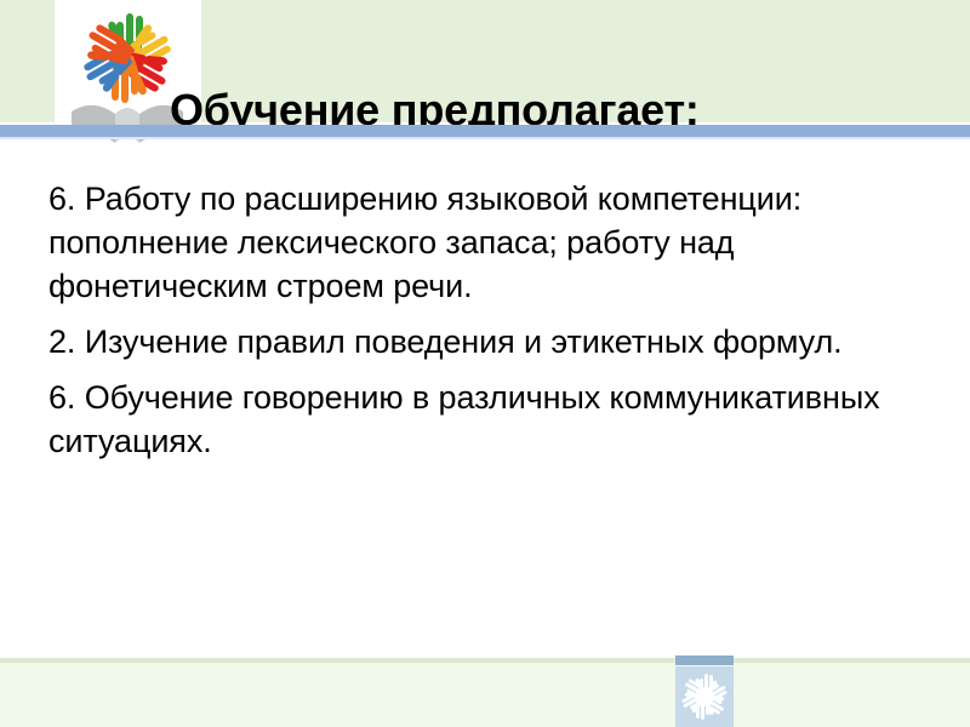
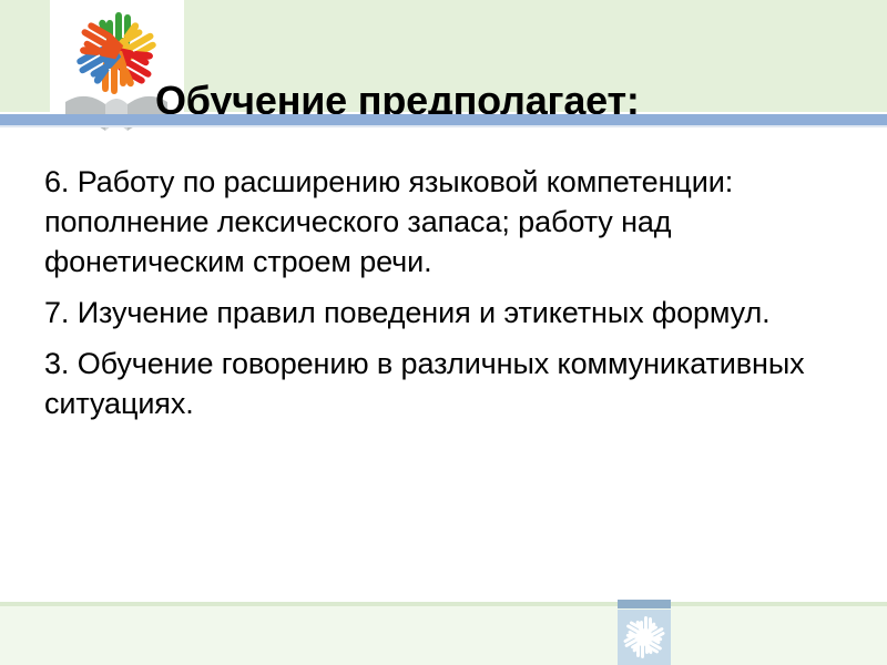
  Обучение предполагает:
  6. Работу по расширению языковой компетенции: пополнение лексического запаса; работу над фонетическим строем речи.
- 2. Изучение правил поведения и этикетных формул.
+ 7. Изучение правил поведения и этикетных формул.
- 6. Обучение говорению в различных коммуникативных ситуациях.
+ 3. Обучение говорению в различных коммуникативных ситуациях.
